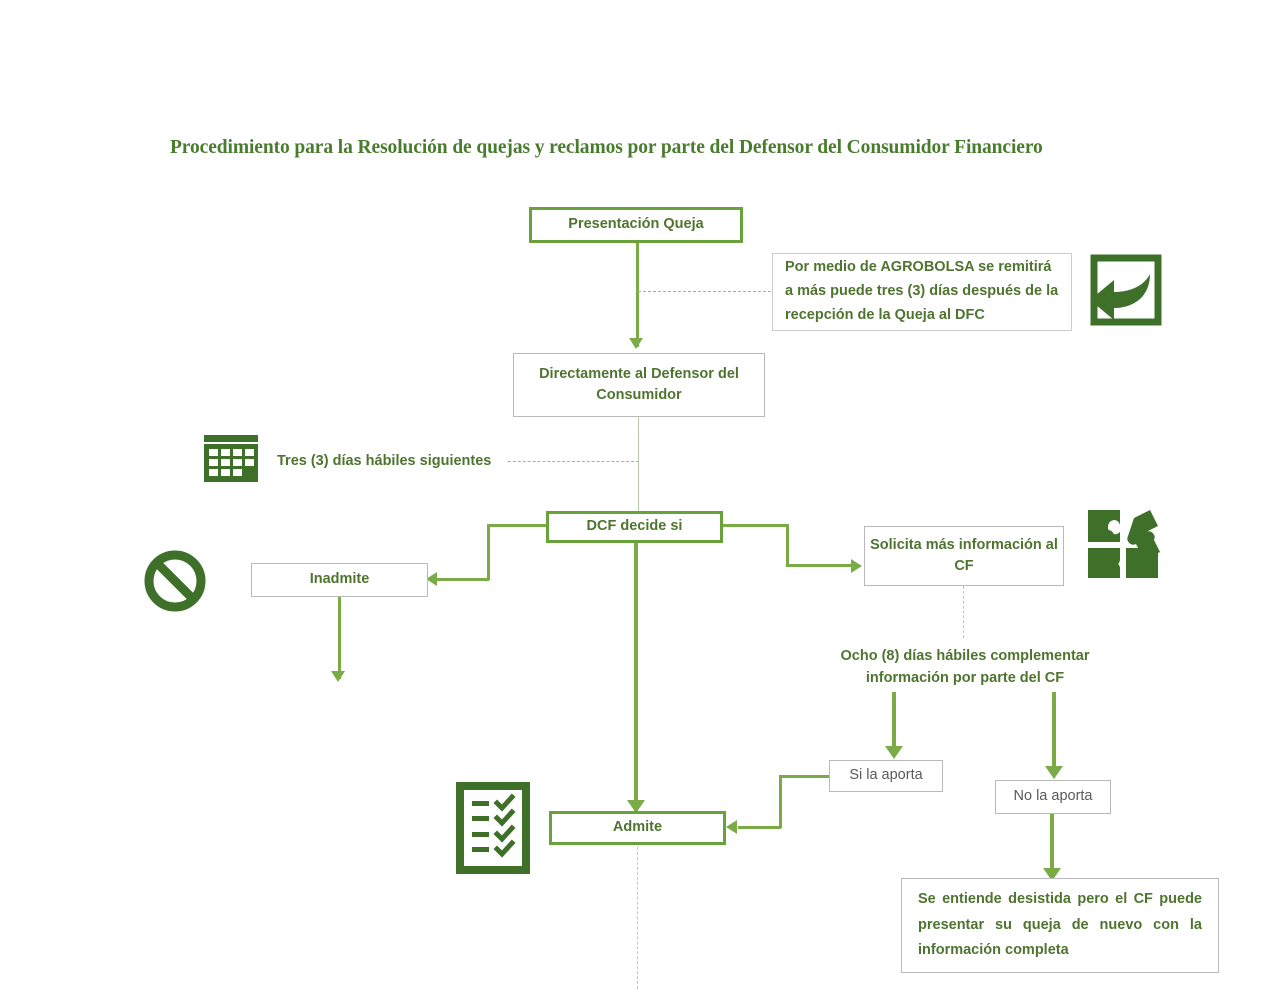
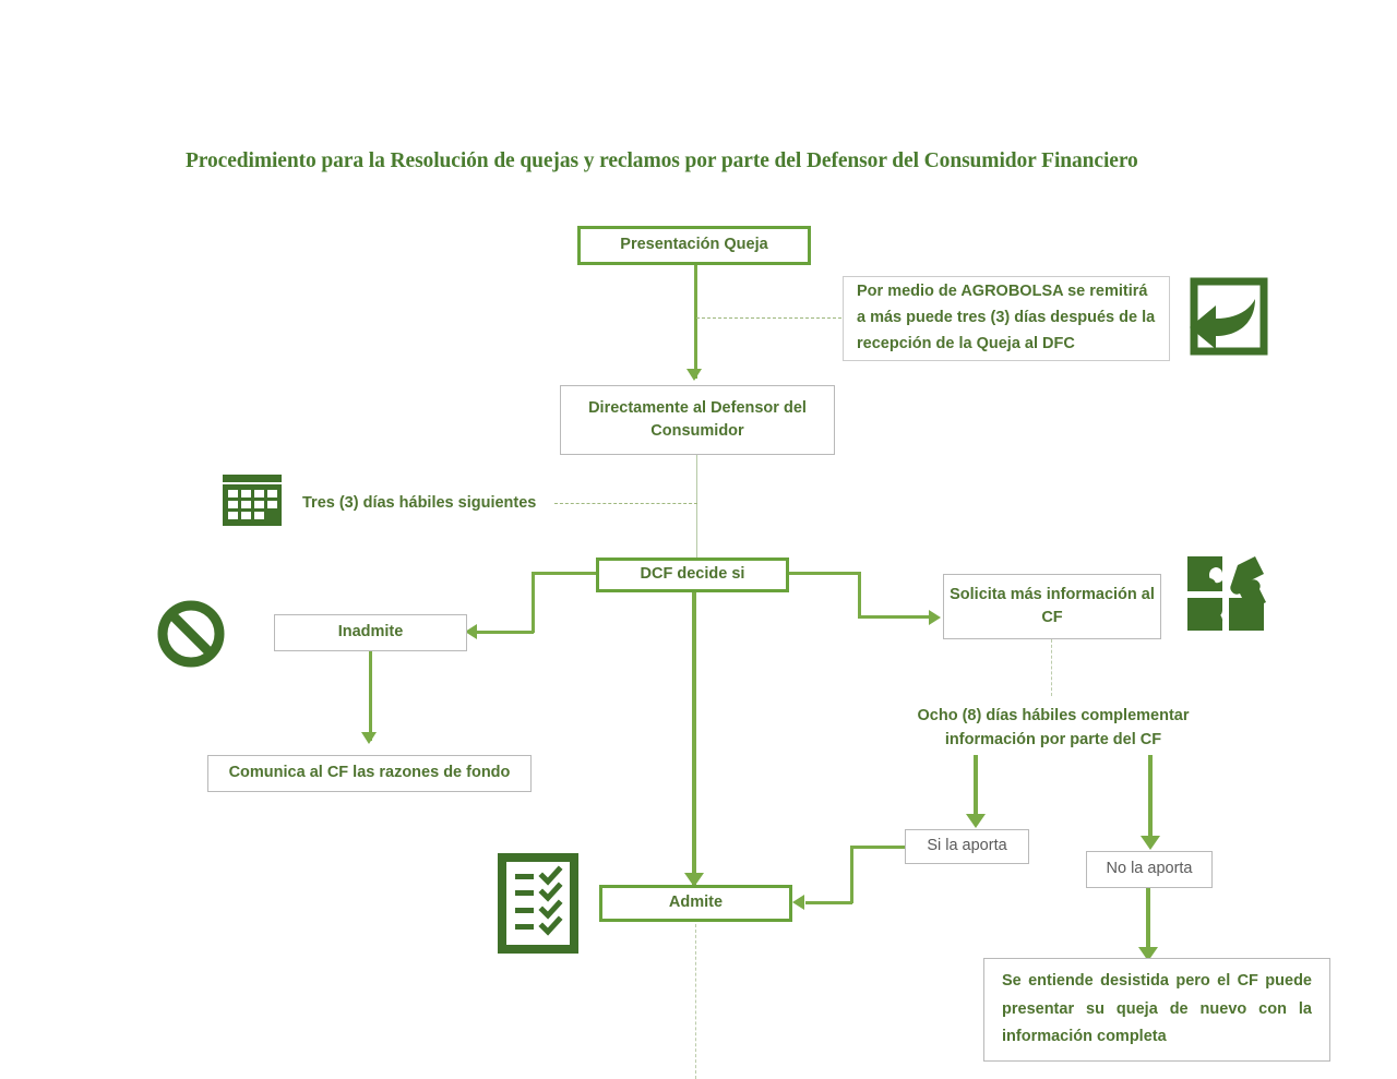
  Procedimiento para la Resolución de quejas y reclamos por parte del Defensor del Consumidor Financiero
  Presentación Queja
  Por medio de AGROBOLSA se remitirá a más puede tres (3) días después de la recepción de la Queja al DFC
  Directamente al Defensor del Consumidor
  Tres (3) días hábiles siguientes
  DCF decide si
  Inadmite
+ Comunica al CF las razones de fondo
  Solicita más información al CF
  Ocho (8) días hábiles complementar información por parte del CF
  Si la aporta
  No la aporta
  Se entiende desistida pero el CF puede presentar su queja de nuevo con la información completa
  Admite
